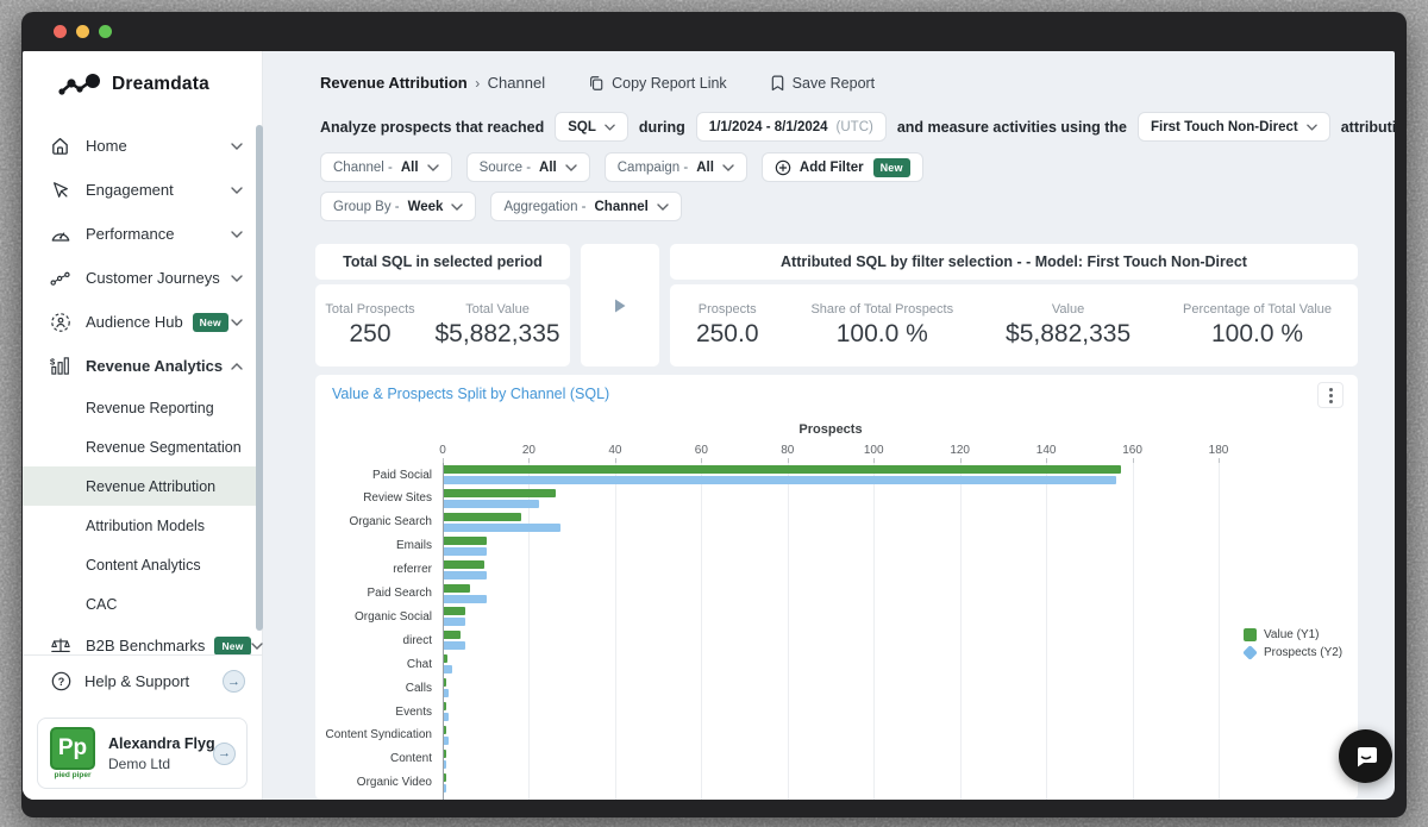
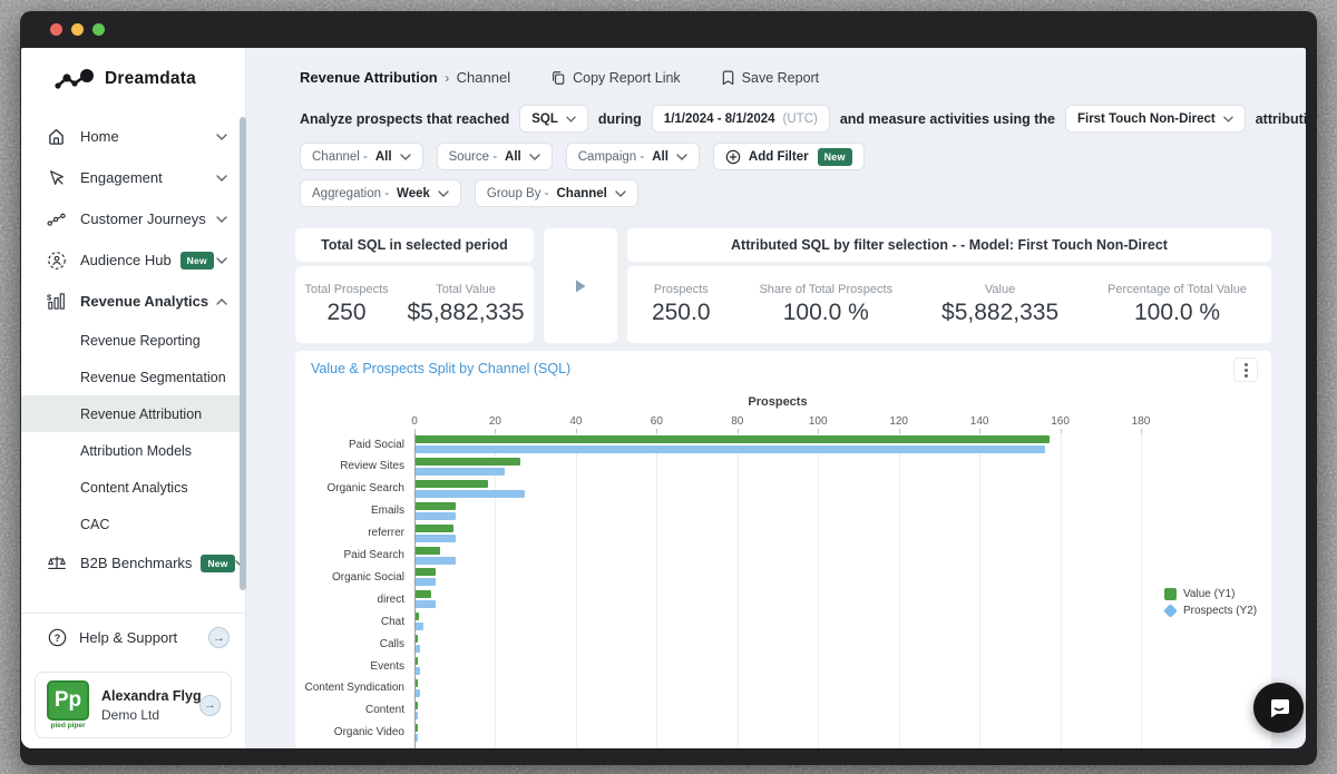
  Dreamdata
  Home
  Engagement
- Performance
  Customer Journeys
  Audience Hub
  New
  $
  Revenue Analytics
  Revenue Reporting
  Revenue Segmentation
  Revenue Attribution
  Attribution Models
  Content Analytics
  CAC
  B2B Benchmarks
  New
  ?
  Help & Support
  →
  Pp
  Alexandra Flyg.
  Demo Ltd
  →
  Revenue Attribution › Channel
  Copy Report Link
  Save Report
  Analyze prospects that reached
  SQL
  during
  1/1/2024 - 8/1/2024
  (UTC)
  and measure activities using the
  First Touch Non-Direct
  Channel -
  All
  Source -
  All
  Campaign -
  All
  Add Filter
  New
- Group By -
+ Aggregation -
  Week
- Aggregation -
+ Group By -
  Channel
  Total SQL in selected period
  Total Prospects
  250
  Total Value
  $5,882,335
  Attributed SQL by filter selection - - Model: First Touch Non-Direct
  Prospects
  250.0
  Share of Total Prospects
  100.0 %
  Value
  $5,882,335
  Percentage of Total Value
  100.0 %
  Value & Prospects Split by Channel (SQL)
  Prospects
  0
  20
  40
  60
  80
  100
  120
  140
  160
  180
  Paid Social
  Review Sites
  Organic Search
  Emails
  referrer
  Paid Search
  Organic Social
  direct
  Chat
  Calls
  Events
  Content Syndication
  Content
  Organic Video
  Value (Y1)
  Prospects (Y2)
